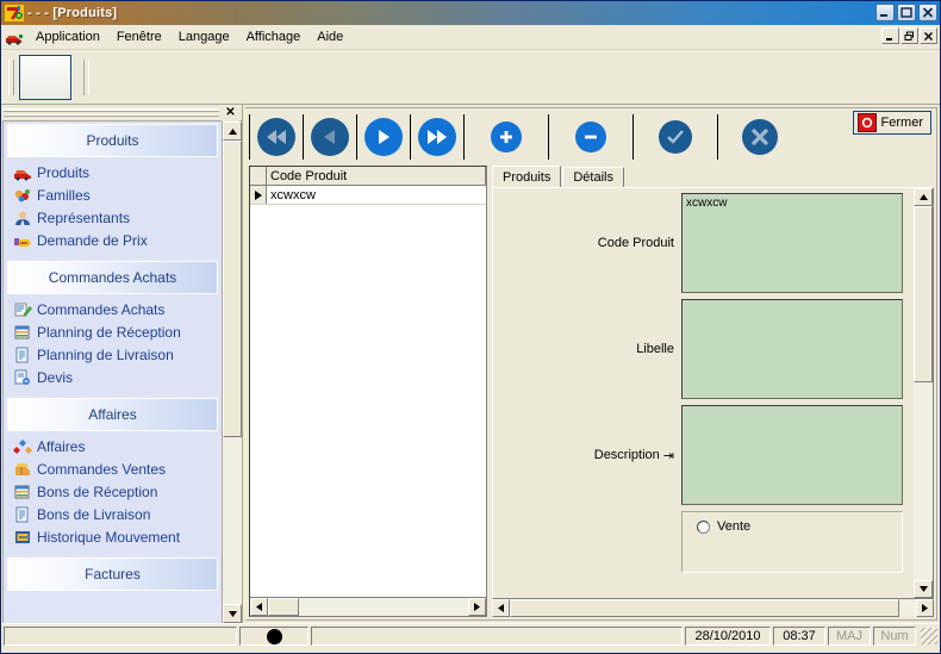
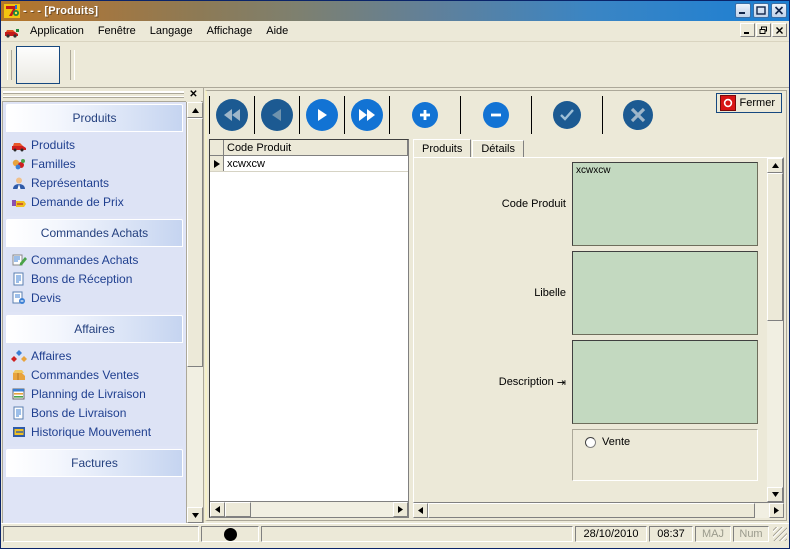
  - - - [Produits]
  Application
  Fenêtre
  Langage
  Affichage
  Aide
  ✕
  Produits
  Produits
  Familles
  Représentants
  Demande de Prix
  Commandes Achats
  Commandes Achats
- Planning de Réception
- Planning de Livraison
+ Bons de Réception
  Devis
  Affaires
  Affaires
  Commandes Ventes
- Bons de Réception
+ Planning de Livraison
  Bons de Livraison
  Historique Mouvement
  Factures
  Fermer
  Code Produit
  xcwxcw
  Produits
  Détails
  Code Produit
  xcwxcw
  Libelle
  Description
  ⇥
  Vente
  28/10/2010
  08:37
  MAJ
  Num
